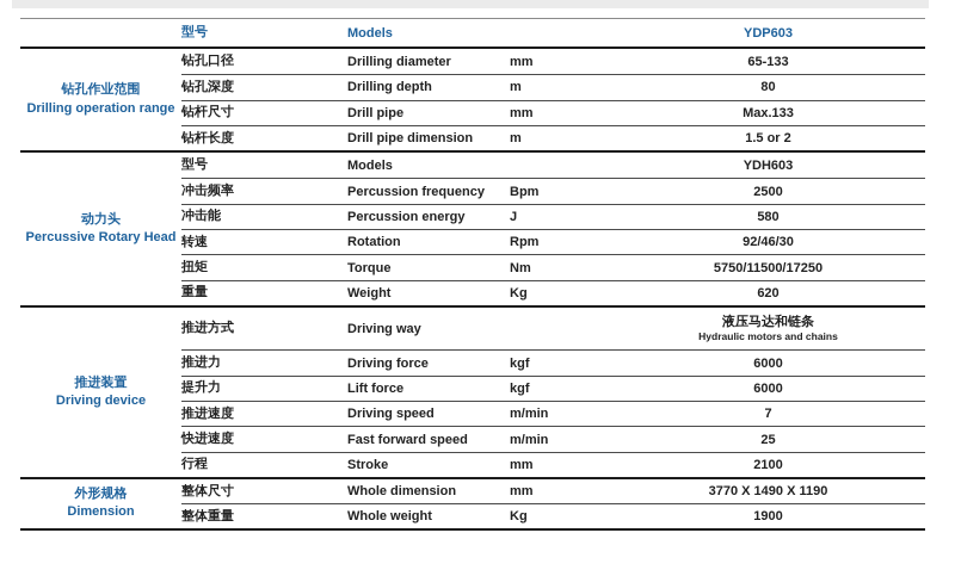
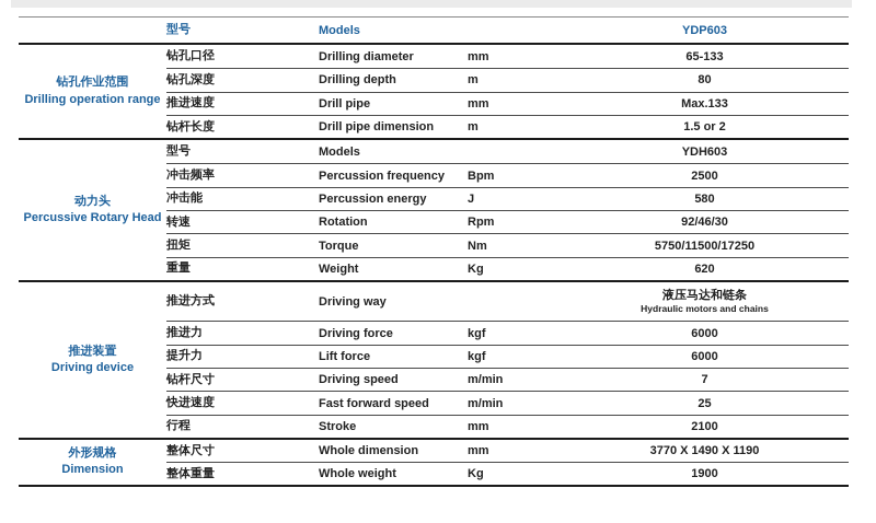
  型号
  Models
  YDP603
  钻孔作业范围
  Drilling operation range
  钻孔口径
  Drilling diameter
  mm
  65-133
  钻孔深度
  Drilling depth
  m
  80
- 钻杆尺寸
+ 推进速度
  Drill pipe
  mm
  Max.133
  钻杆长度
  Drill pipe dimension
  m
  1.5 or 2
  动力头
  Percussive Rotary Head
  型号
  Models
  YDH603
  冲击频率
  Percussion frequency
  Bpm
  2500
  冲击能
  Percussion energy
  J
  580
  转速
  Rotation
  Rpm
  92/46/30
  扭矩
  Torque
  Nm
  5750/11500/17250
  重量
  Weight
  Kg
  620
  推进装置
  Driving device
  推进方式
  Driving way
  液压马达和链条
  Hydraulic motors and chains
  推进力
  Driving force
  kgf
  6000
  提升力
  Lift force
  kgf
  6000
- 推进速度
+ 钻杆尺寸
  Driving speed
  m/min
  7
  快进速度
  Fast forward speed
  m/min
  25
  行程
  Stroke
  mm
  2100
  外形规格
  Dimension
  整体尺寸
  Whole dimension
  mm
  3770 X 1490 X 1190
  整体重量
  Whole weight
  Kg
  1900
